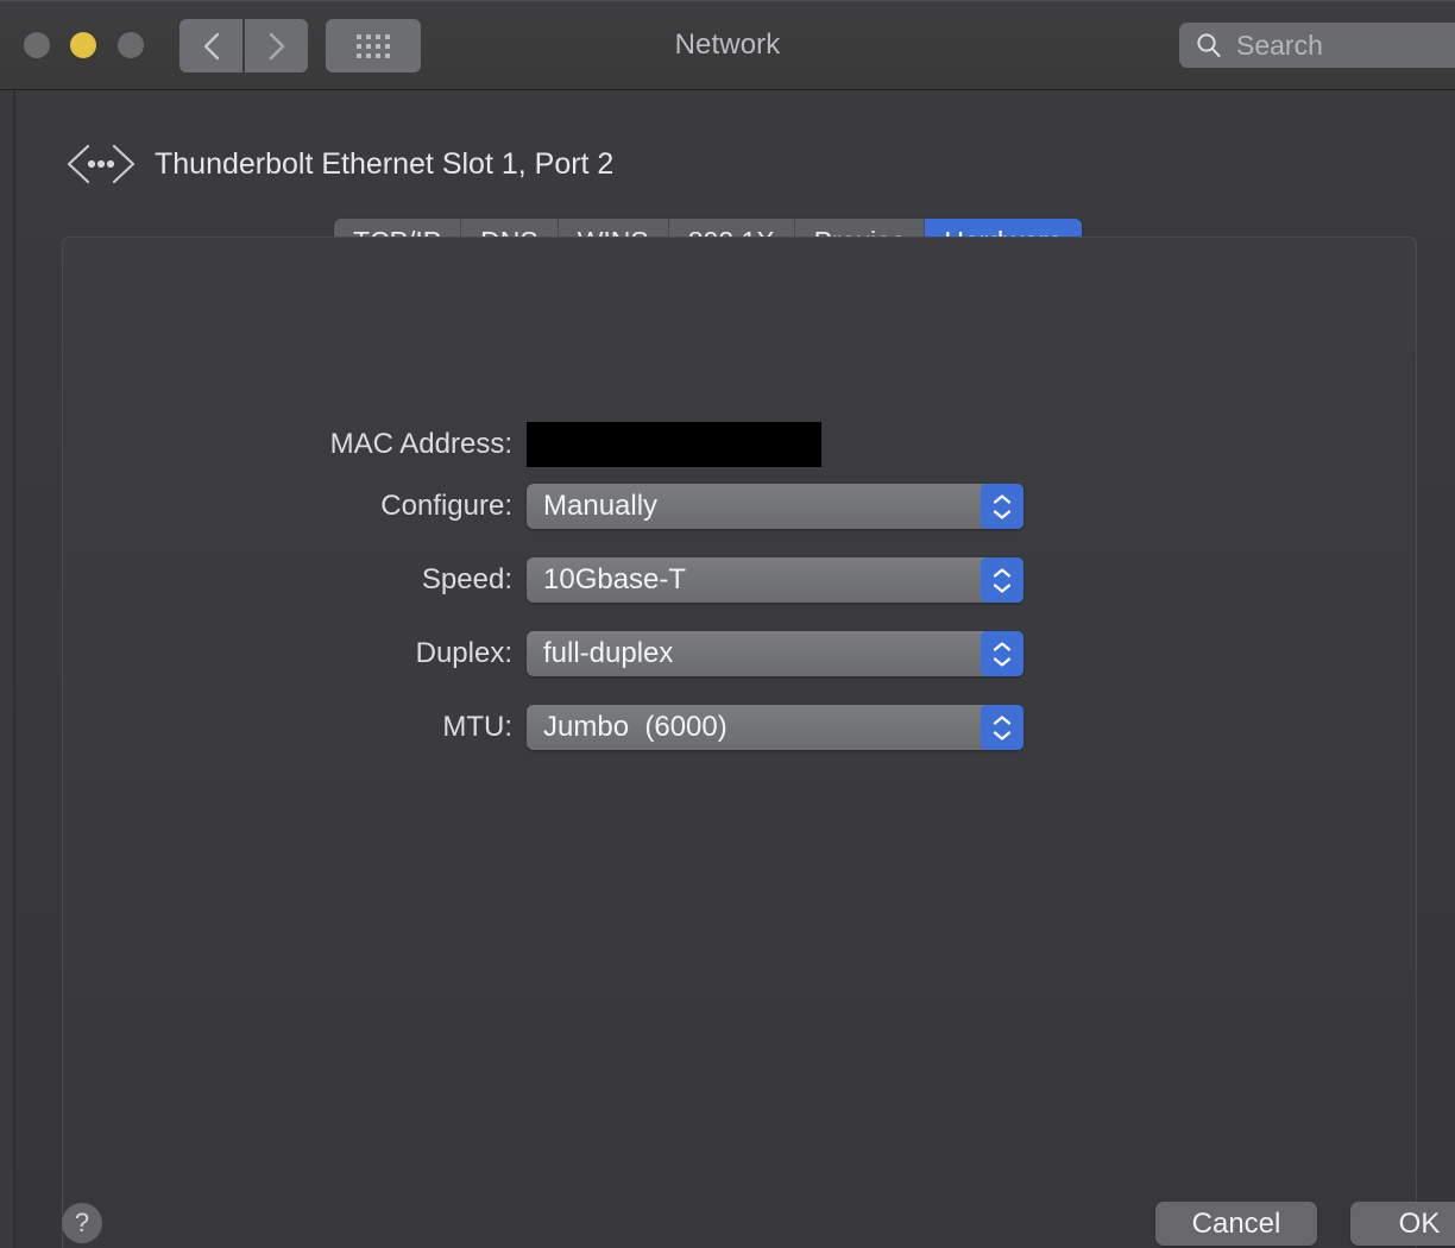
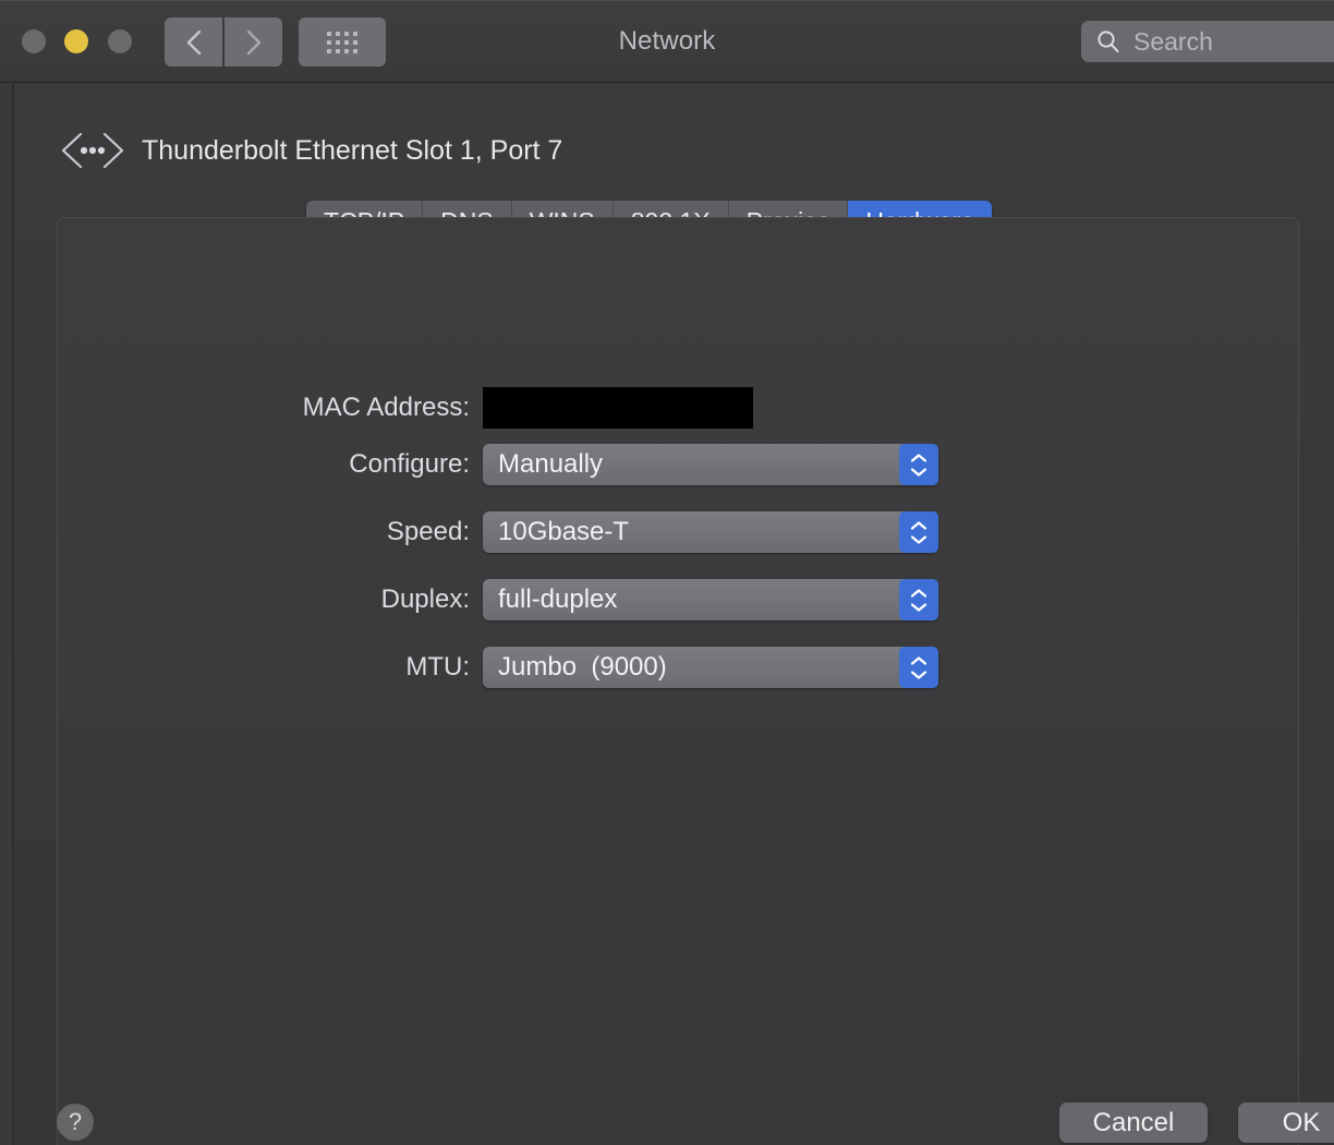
  Network
  Search
- Thunderbolt Ethernet Slot 1, Port 2
+ Thunderbolt Ethernet Slot 1, Port 7
  MAC Address:
  Configure:
  Manually
  Speed:
  10Gbase-T
  Duplex:
  full-duplex
  MTU:
- Jumbo (6000)
+ Jumbo (9000)
  ?
  Cancel
  OK
